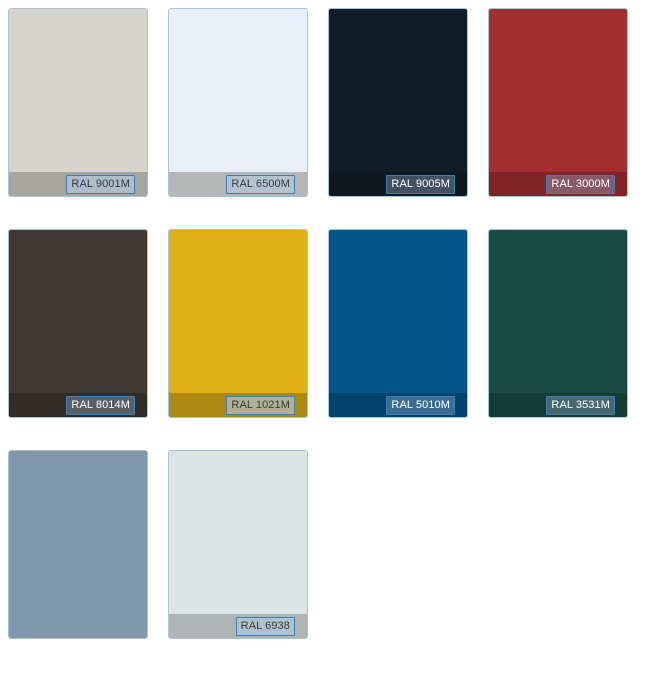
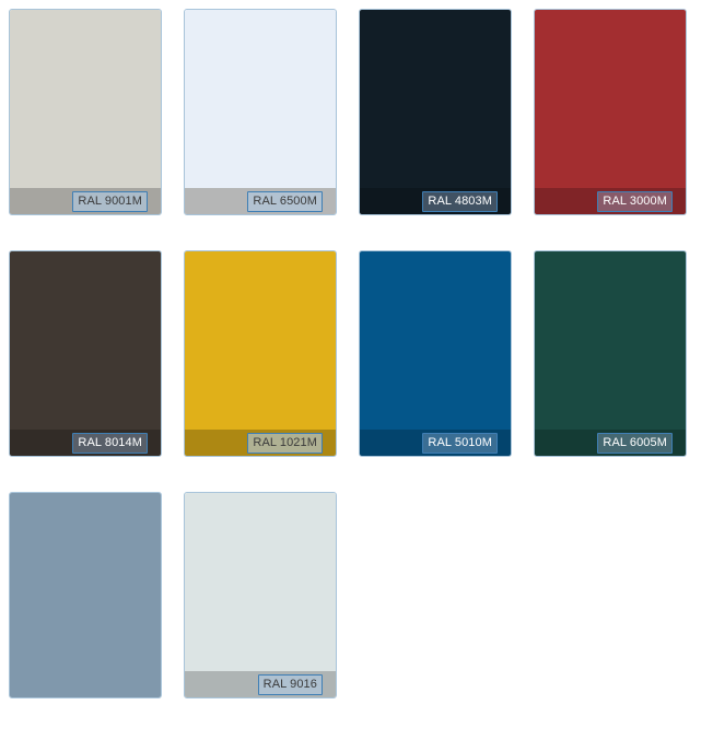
  RAL 9001M
  RAL 6500M
- RAL 9005M
+ RAL 4803M
  RAL 3000M
  RAL 8014M
  RAL 1021M
  RAL 5010M
- RAL 3531M
+ RAL 6005M
- RAL 6938
+ RAL 9016
